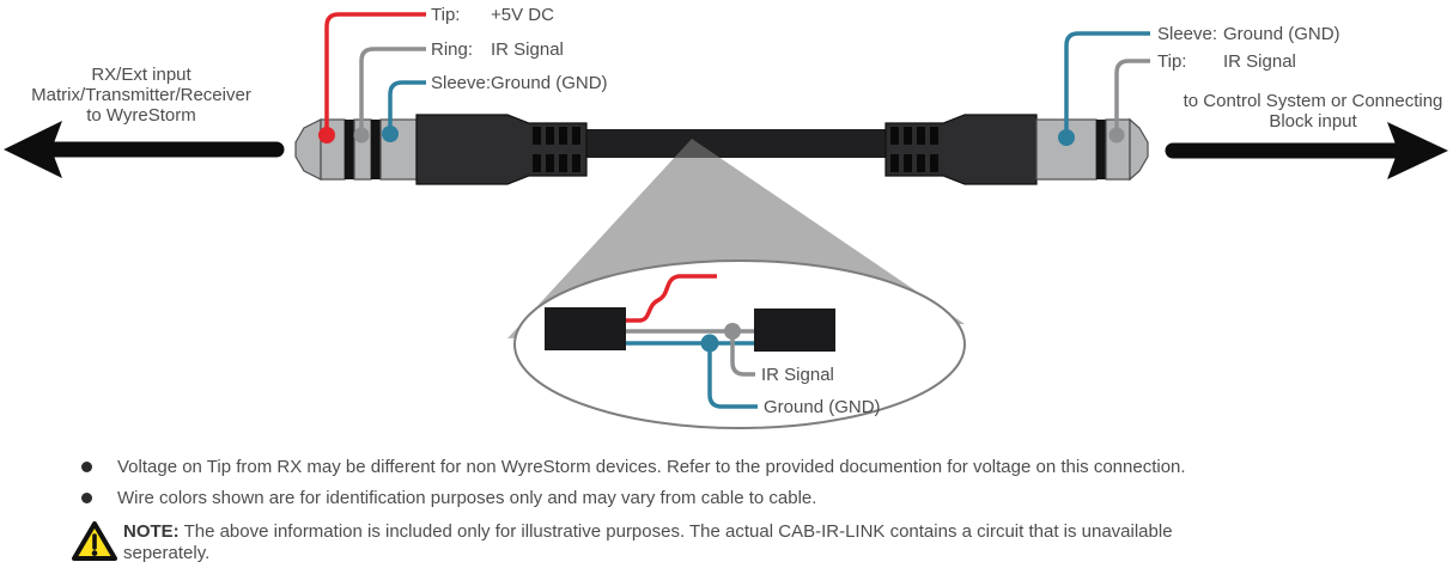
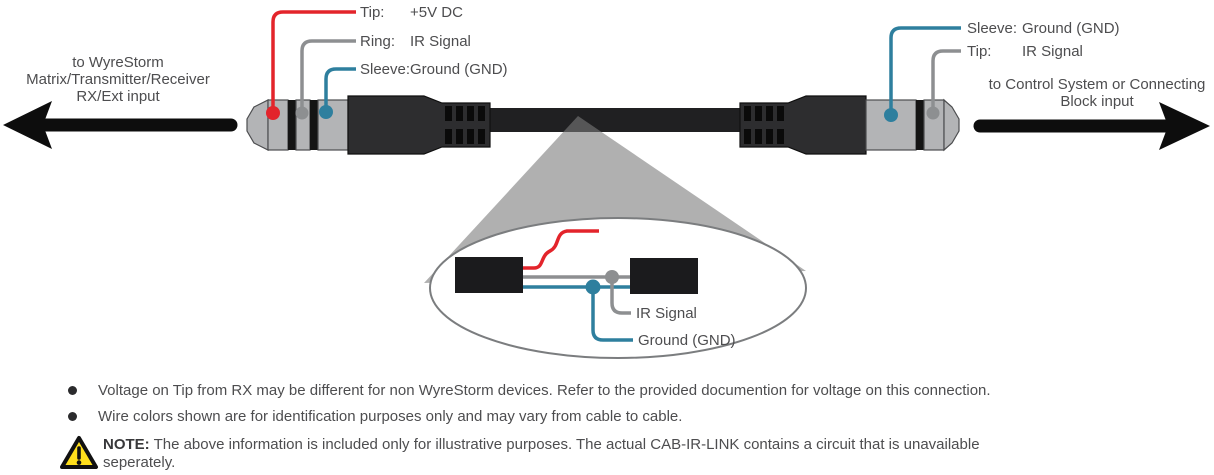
  Tip:
  +5V DC
  Ring:
  IR Signal
  Sleeve:
  Ground (GND)
  Sleeve:
  Ground (GND)
  Tip:
  IR Signal
- RX/Ext input
+ to WyreStorm
  Matrix/Transmitter/Receiver
- to WyreStorm
+ RX/Ext input
  to Control System or Connecting Block input
  IR Signal
  Ground (GND)
  Voltage on Tip from RX may be different for non WyreStorm devices. Refer to the provided documention for voltage on this connection.
  Wire colors shown are for identification purposes only and may vary from cable to cable.
  NOTE: The above information is included only for illustrative purposes. The actual CAB-IR-LINK contains a circuit that is unavailable
  seperately.
